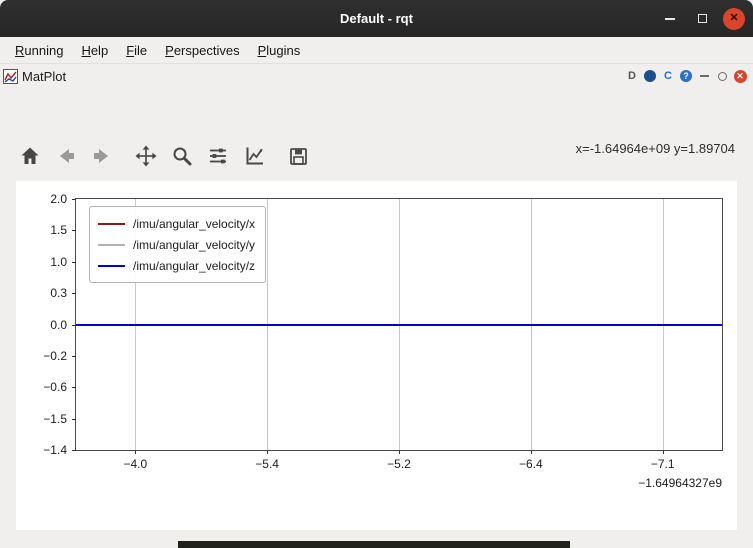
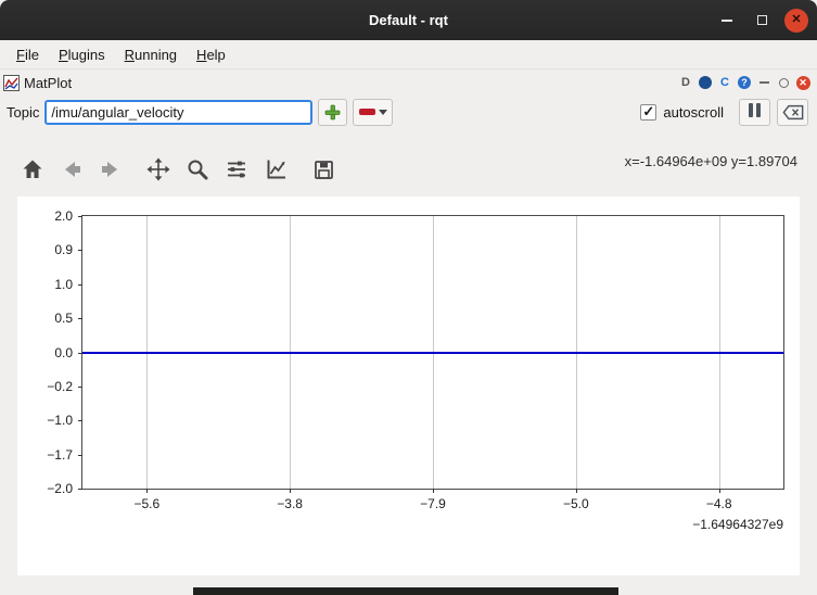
  Default - rqt
  ✕
- Running
+ File
- Help
+ Plugins
- File
+ Running
- Perspectives
- Plugins
+ Help
  MatPlot
  D
  C
  ?
  ✕
+ Topic
+ /imu/angular_velocity
+ autoscroll
  x=-1.64964e+09 y=1.89704
  2.0
- 1.5
+ 0.9
  1.0
- 0.3
+ 0.5
  0.0
  −0.2
- −0.6
+ −1.0
- −1.5
+ −1.7
- −1.4
+ −2.0
- −4.0
+ −5.6
- −5.4
+ −3.8
- −5.2
+ −7.9
- −6.4
+ −5.0
- −7.1
+ −4.8
  −1.64964327e9
- /imu/angular_velocity/x
- /imu/angular_velocity/y
- /imu/angular_velocity/z
